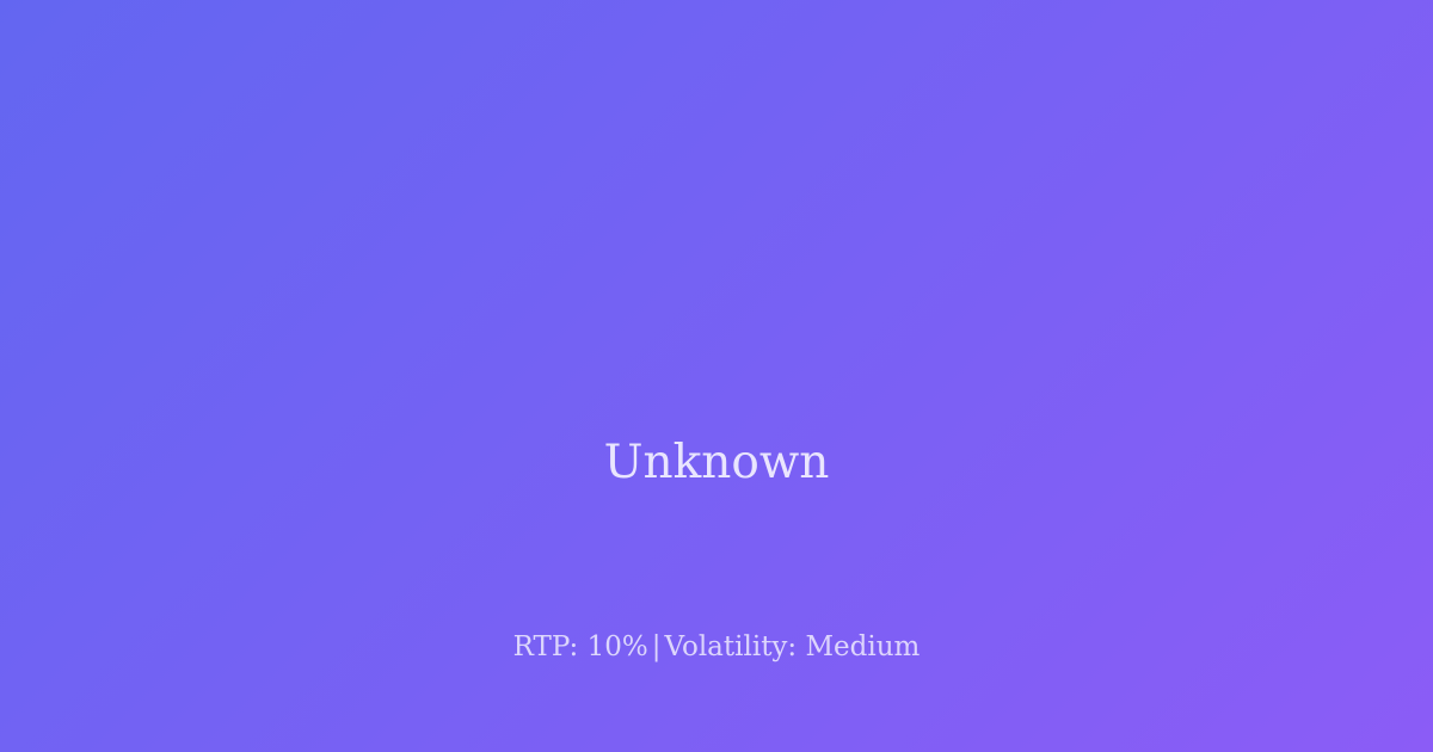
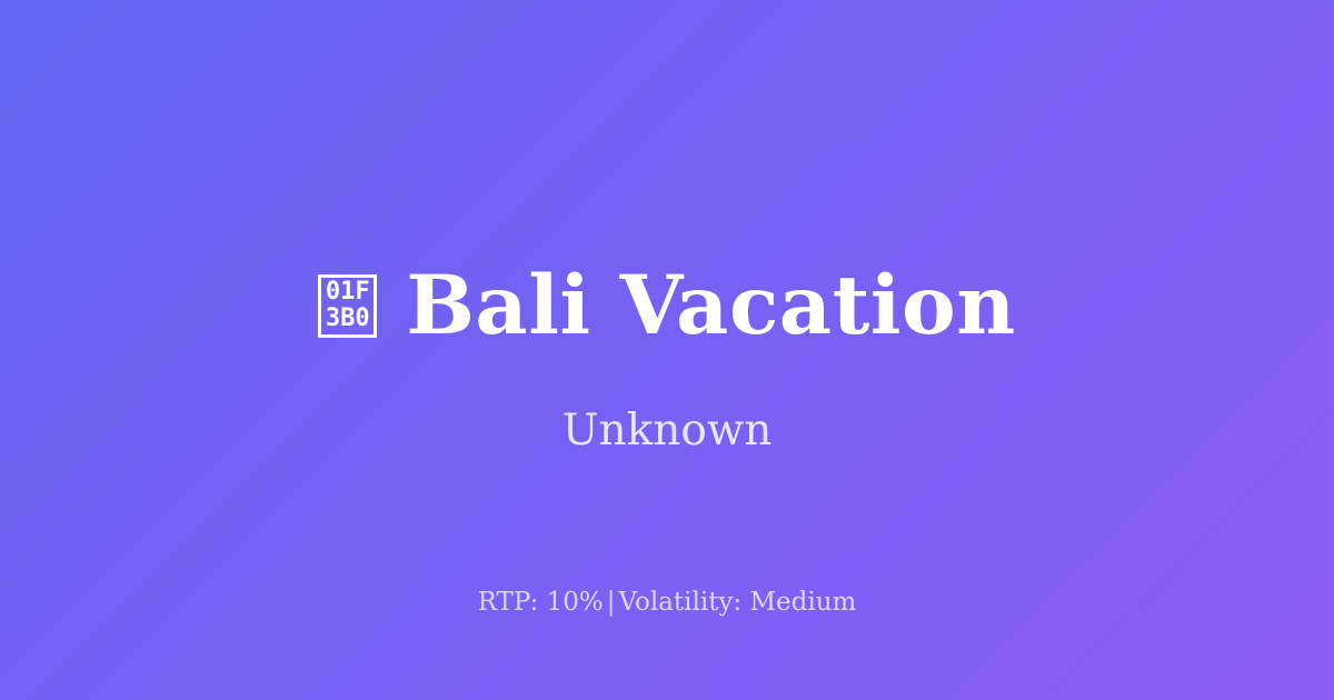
+ 01F
+ 3B0
+ Bali Vacation
  Unknown
  RTP: 10%|Volatility: Medium
